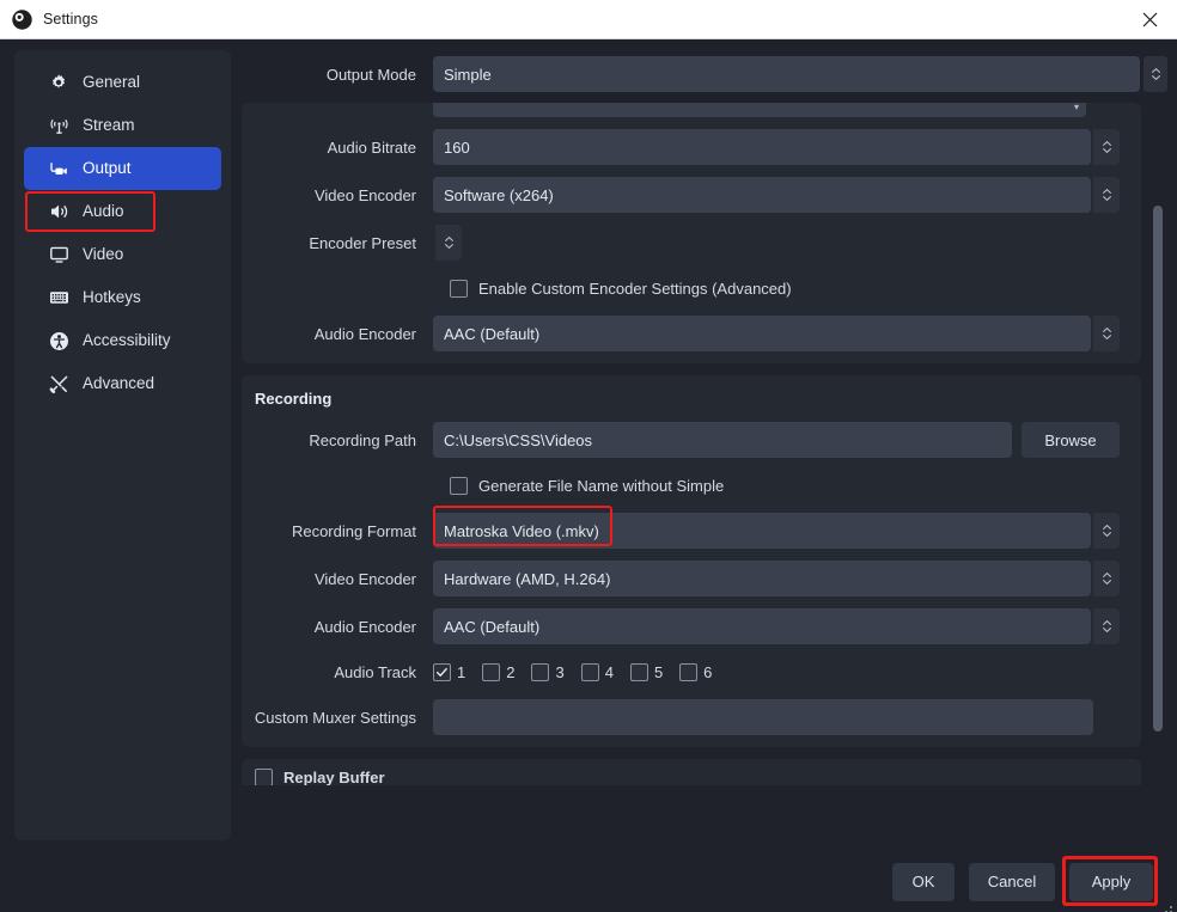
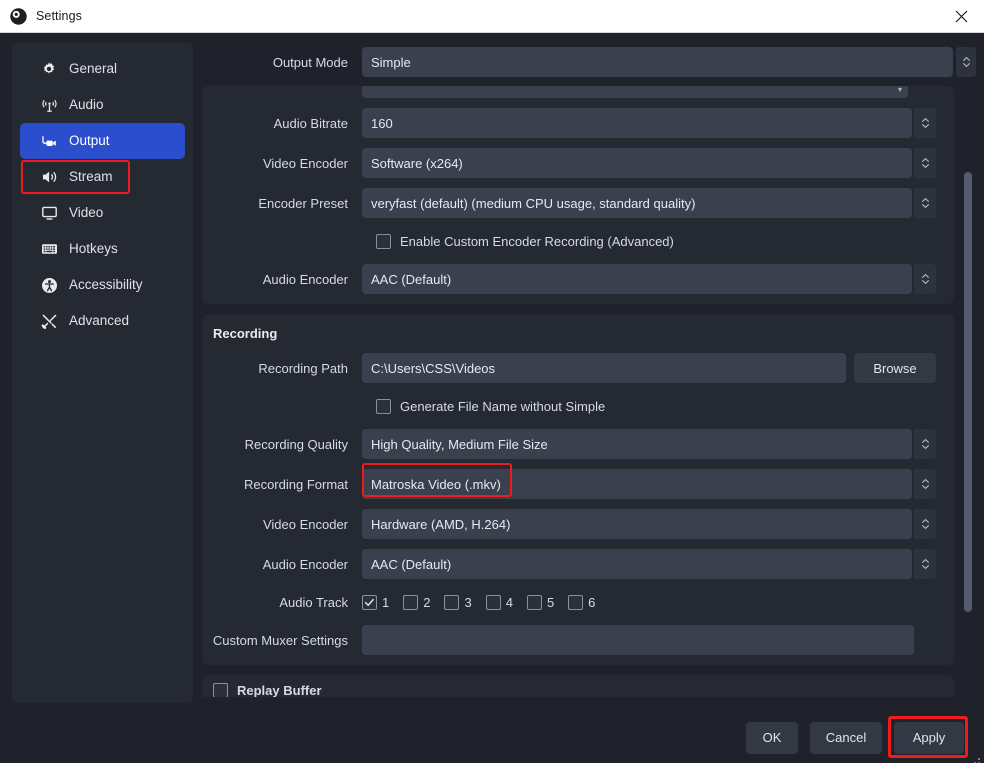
  Settings
  General
- Stream
+ Audio
  Output
- Audio
+ Stream
  Video
  Hotkeys
  Accessibility
  Advanced
  Output Mode
  Simple
  ▾
  Audio Bitrate
  160
  Video Encoder
  Software (x264)
  Encoder Preset
+ veryfast (default) (medium CPU usage, standard quality)
- Enable Custom Encoder Settings (Advanced)
+ Enable Custom Encoder Recording (Advanced)
  Audio Encoder
  AAC (Default)
  Recording
  Recording Path
  C:\Users\CSS\Videos
  Browse
  Generate File Name without Simple
+ Recording Quality
+ High Quality, Medium File Size
  Recording Format
  Matroska Video (.mkv)
  Video Encoder
  Hardware (AMD, H.264)
  Audio Encoder
  AAC (Default)
  Audio Track
  1
  2
  3
  4
  5
  6
  Custom Muxer Settings
  Replay Buffer
  OK
  Cancel
  Apply
